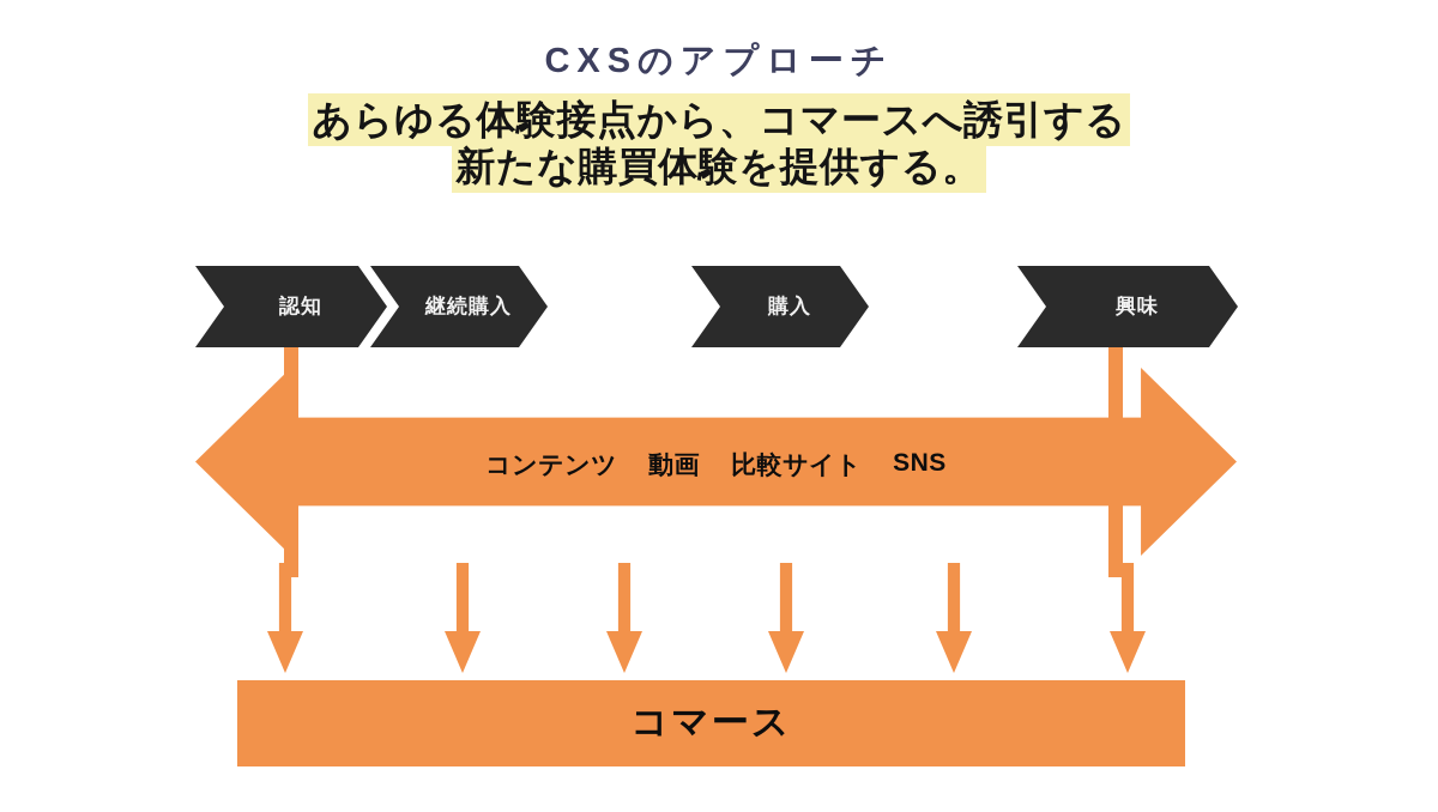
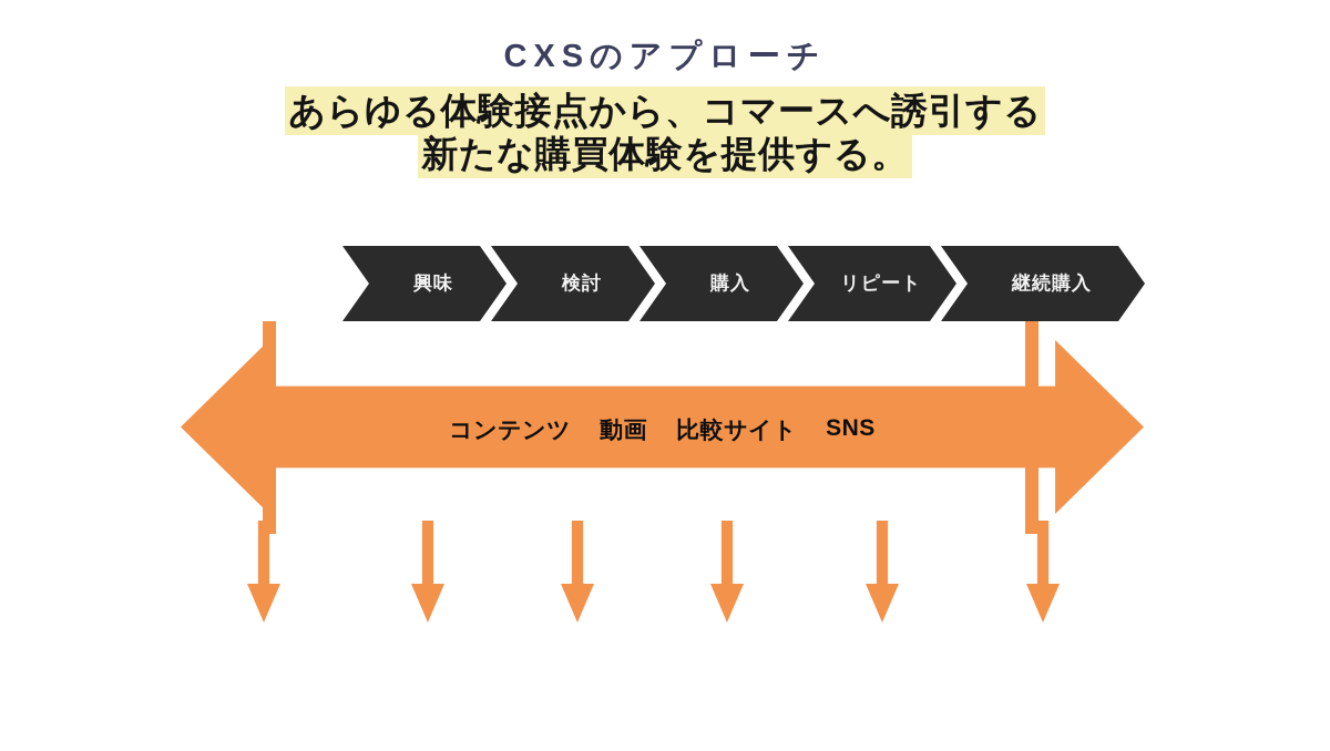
  CXSのアプローチ
  あらゆる体験接点から、コマースへ誘引する
  新たな購買体験を提供する。
- 認知
- 継続購入
+ 興味
+ 検討
  購入
+ リピート
- 興味
+ 継続購入
  コンテンツ
  動画
  比較サイト
  SNS
- コマース
